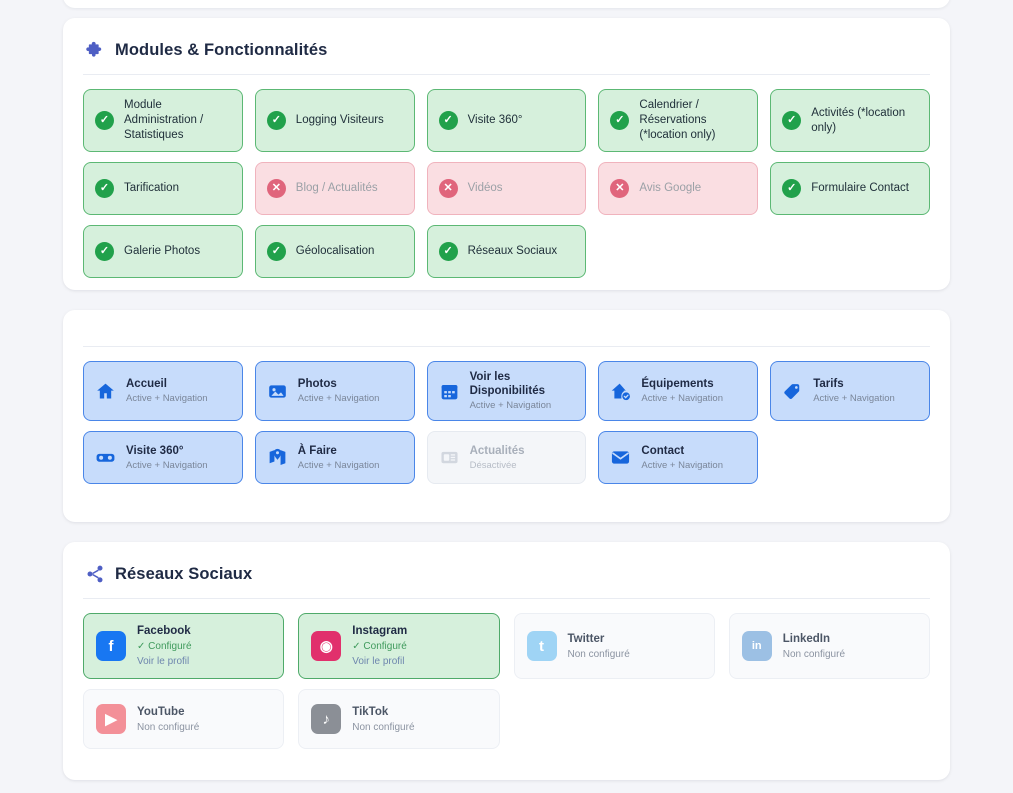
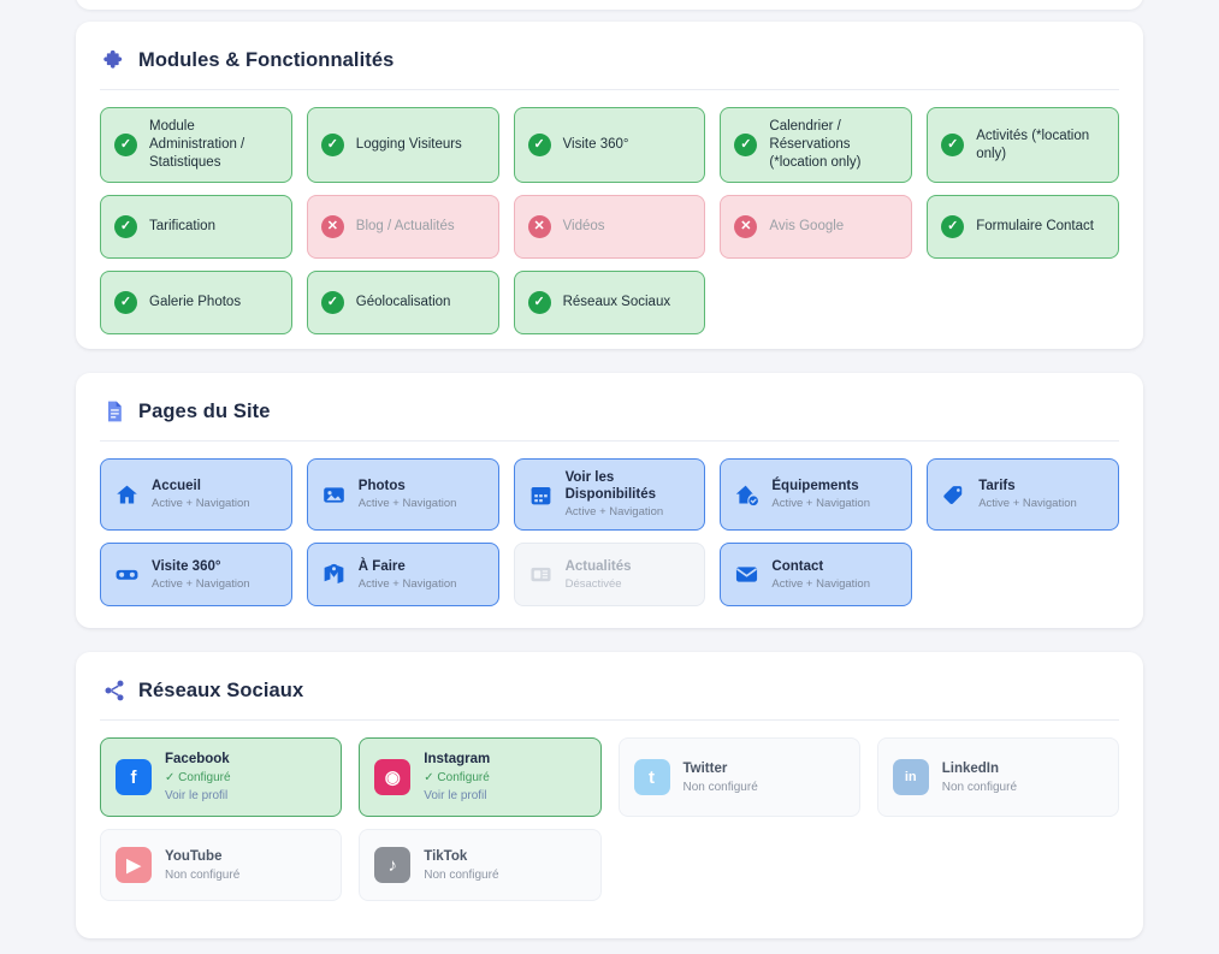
  Modules & Fonctionnalités
  ✓
  Module Administration / Statistiques
  ✓
  Logging Visiteurs
  ✓
  Visite 360°
  ✓
  Calendrier / Réservations (*location only)
  ✓
  Activités (*location only)
  ✓
  Tarification
  ✕
  Blog / Actualités
  ✕
  Vidéos
  ✕
  Avis Google
  ✓
  Formulaire Contact
  ✓
  Galerie Photos
  ✓
  Géolocalisation
  ✓
  Réseaux Sociaux
+ Pages du Site
  Accueil
  Active + Navigation
  Photos
  Active + Navigation
  Voir les Disponibilités
  Active + Navigation
  Équipements
  Active + Navigation
  Tarifs
  Active + Navigation
  Visite 360°
  Active + Navigation
  À Faire
  Active + Navigation
  Actualités
  Désactivée
  Contact
  Active + Navigation
  Réseaux Sociaux
  f
  Facebook
  ✓ Configuré
  Voir le profil
  ◉
  Instagram
  ✓ Configuré
  Voir le profil
  t
  Twitter
  Non configuré
  in
  LinkedIn
  Non configuré
  ▶
  YouTube
  Non configuré
  ♪
  TikTok
  Non configuré
